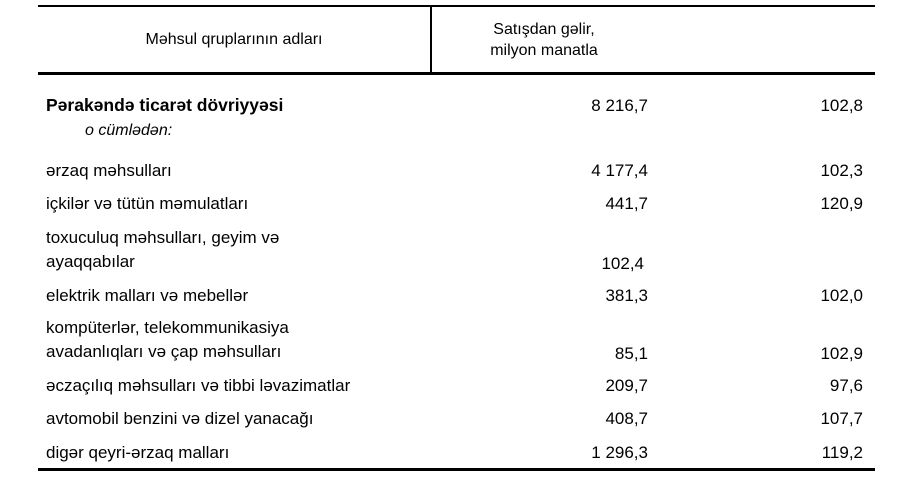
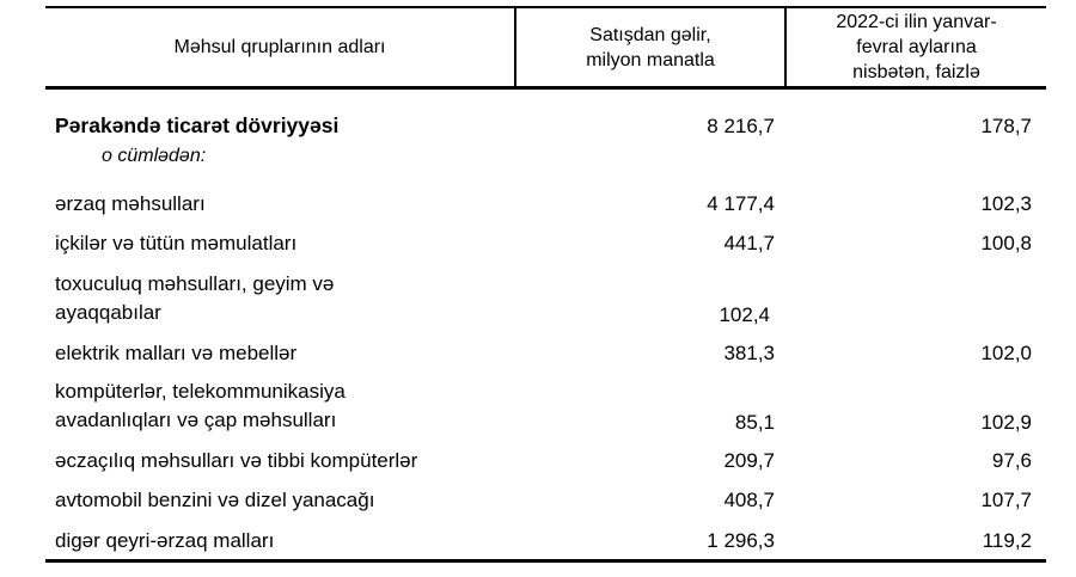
  Məhsul qruplarının adları
  Satışdan gəlir,
  milyon manatla
+ 2022-ci ilin yanvar-
+ fevral aylarına
+ nisbətən, faizlə
  Pərakəndə ticarət dövriyyəsi
  8 216,7
- 102,8
+ 178,7
  o cümlədən:
  ərzaq məhsulları
  4 177,4
  102,3
  içkilər və tütün məmulatları
  441,7
- 120,9
+ 100,8
  toxuculuq məhsulları, geyim və
  ayaqqabılar
  102,4
  elektrik malları və mebellər
  381,3
  102,0
  kompüterlər, telekommunikasiya
  avadanlıqları və çap məhsulları
  85,1
  102,9
- əczaçılıq məhsulları və tibbi ləvazimatlar
+ əczaçılıq məhsulları və tibbi kompüterlər
  209,7
  97,6
  avtomobil benzini və dizel yanacağı
  408,7
  107,7
  digər qeyri-ərzaq malları
  1 296,3
  119,2
